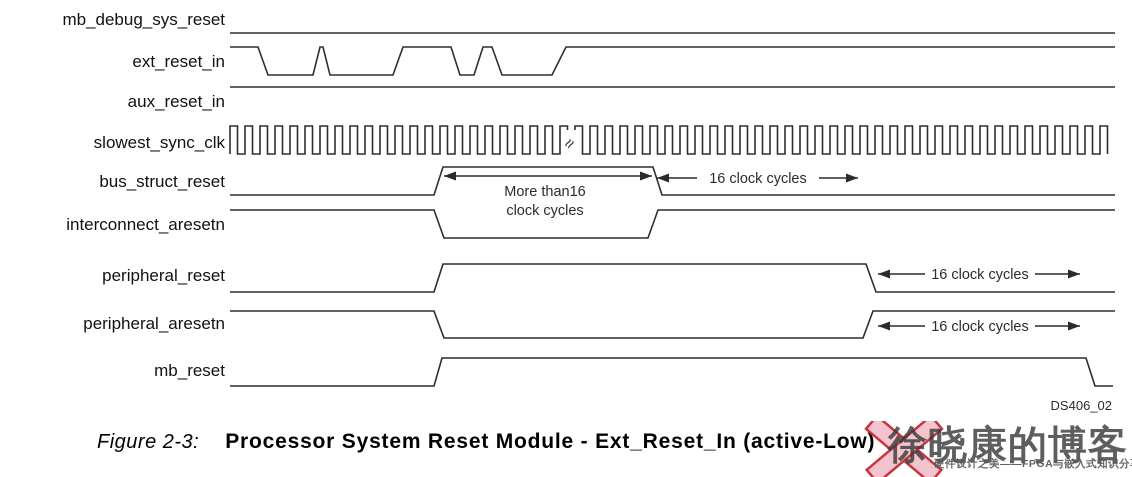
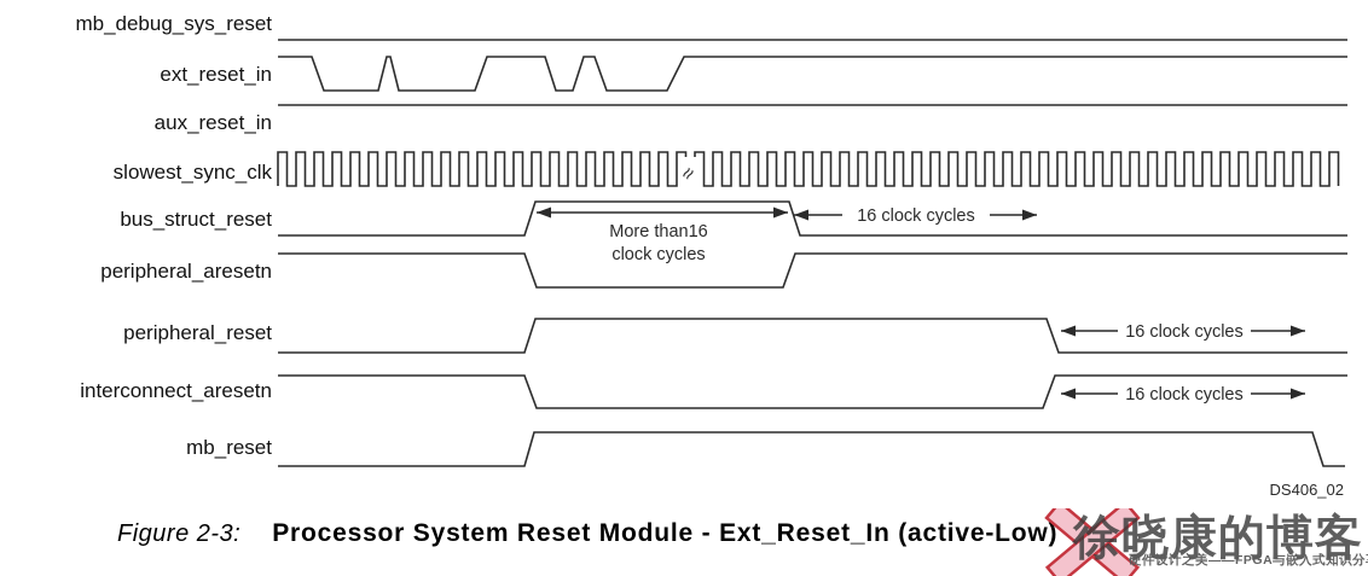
  mb_debug_sys_reset
  ext_reset_in
  aux_reset_in
  slowest_sync_clk
  bus_struct_reset
- interconnect_aresetn
+ peripheral_aresetn
  peripheral_reset
- peripheral_aresetn
+ interconnect_aresetn
  mb_reset
  More than16
  clock cycles
  16 clock cycles
  16 clock cycles
  16 clock cycles
  DS406_02
  Figure 2-3: Processor System Reset Module - Ext_Reset_In (active-Low)
  徐晓康的博客
  硬件设计之美——FPGA与嵌入式知识分
